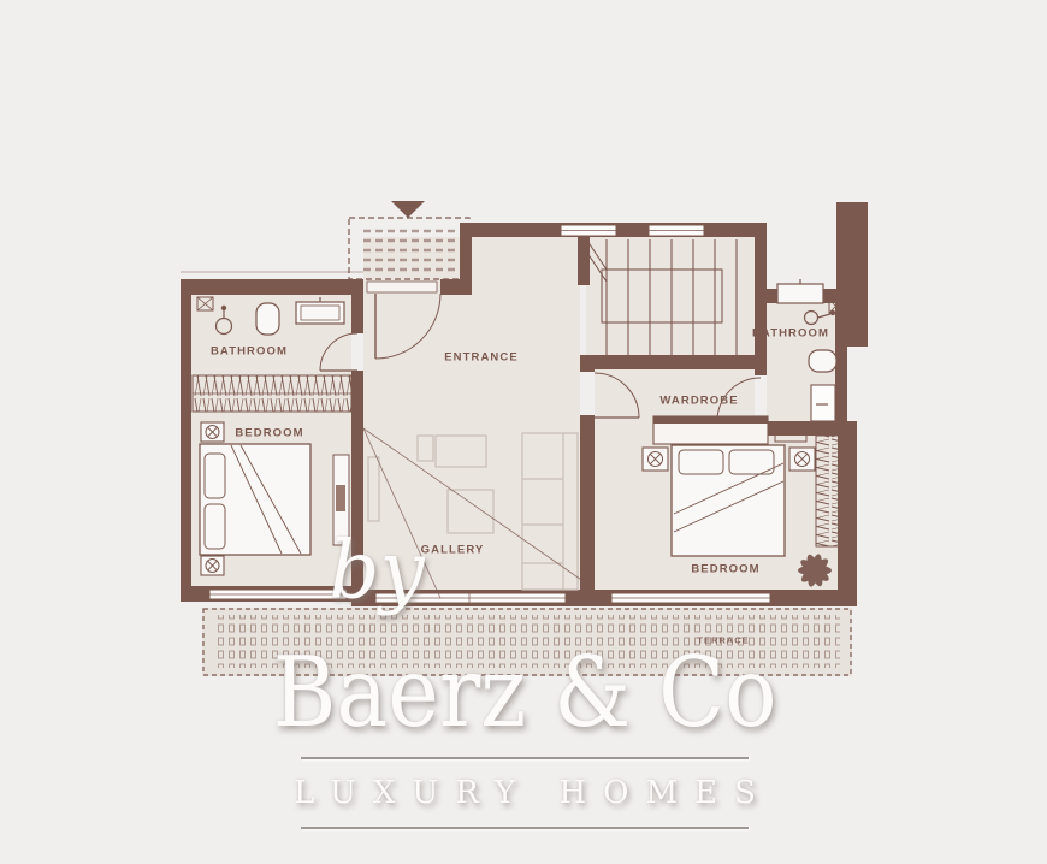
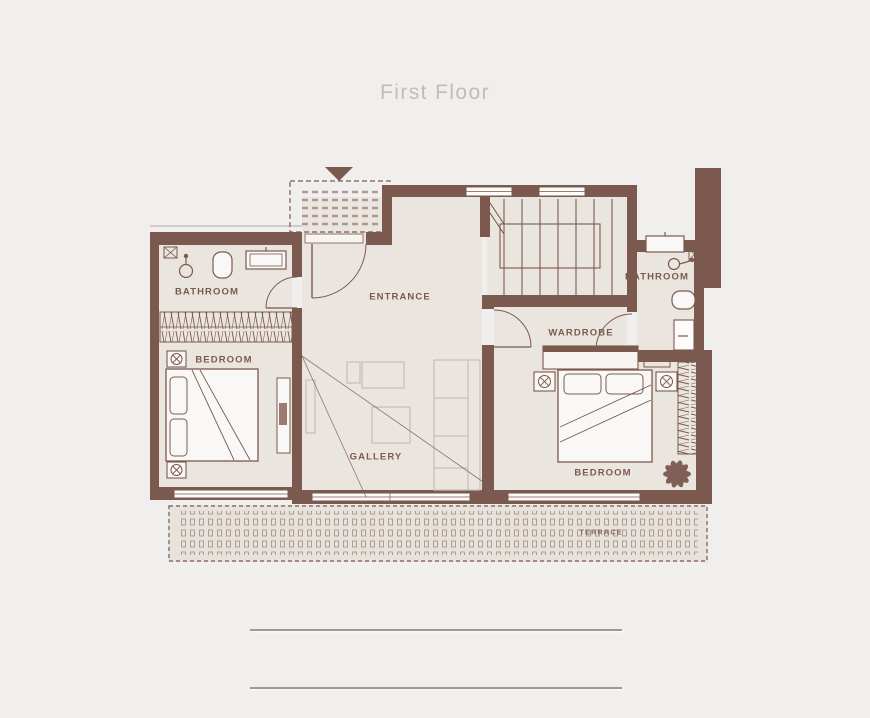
+ First Floor
  BATHROOM
  BEDROOM
  ENTRANCE
  WARDROBE
  BATHROOM
  BEDROOM
  GALLERY
  TERRACE
- by
- Baerz & Co
- LUXURY HOMES
